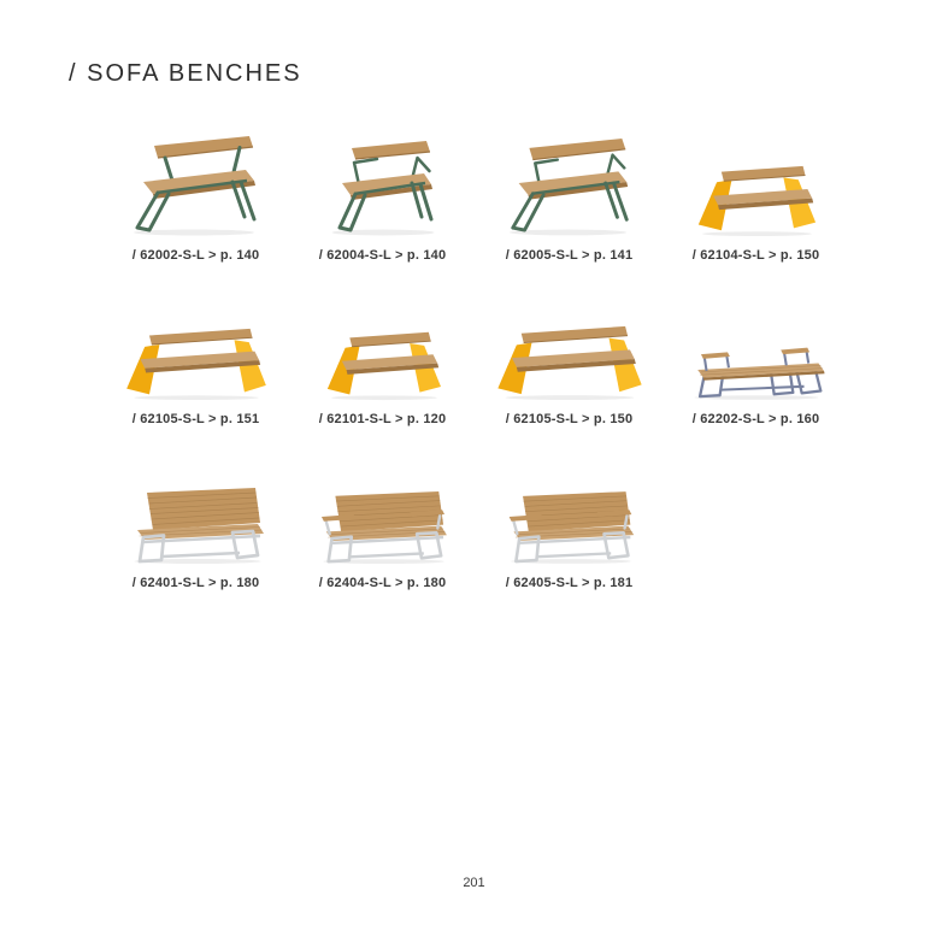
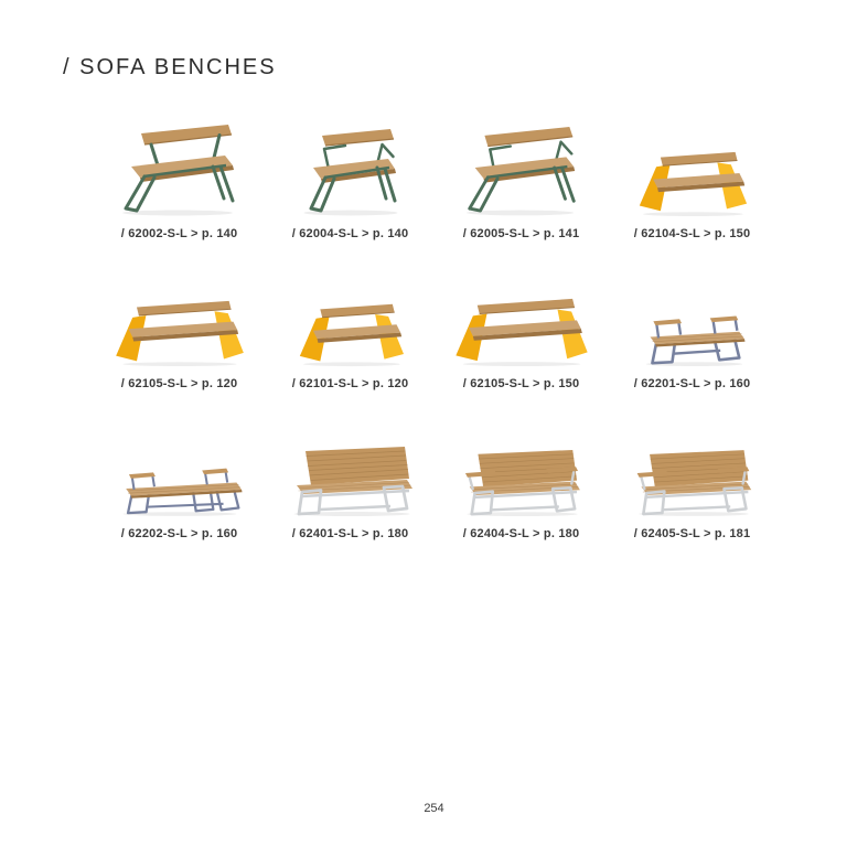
  / SOFA BENCHES
  / 62002-S-L > p. 140
  / 62004-S-L > p. 140
  / 62005-S-L > p. 141
  / 62104-S-L > p. 150
- / 62105-S-L > p. 151
+ / 62105-S-L > p. 120
  / 62101-S-L > p. 120
  / 62105-S-L > p. 150
+ / 62201-S-L > p. 160
  / 62202-S-L > p. 160
  / 62401-S-L > p. 180
  / 62404-S-L > p. 180
  / 62405-S-L > p. 181
- 201
+ 254
